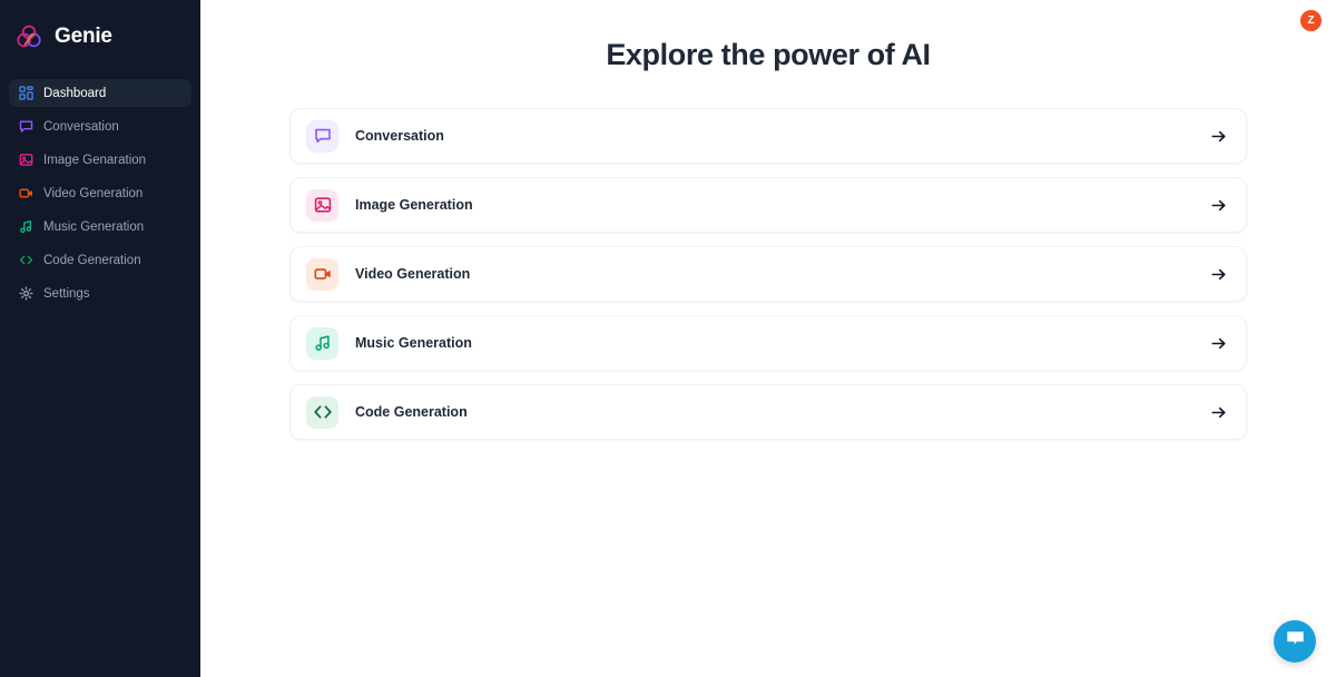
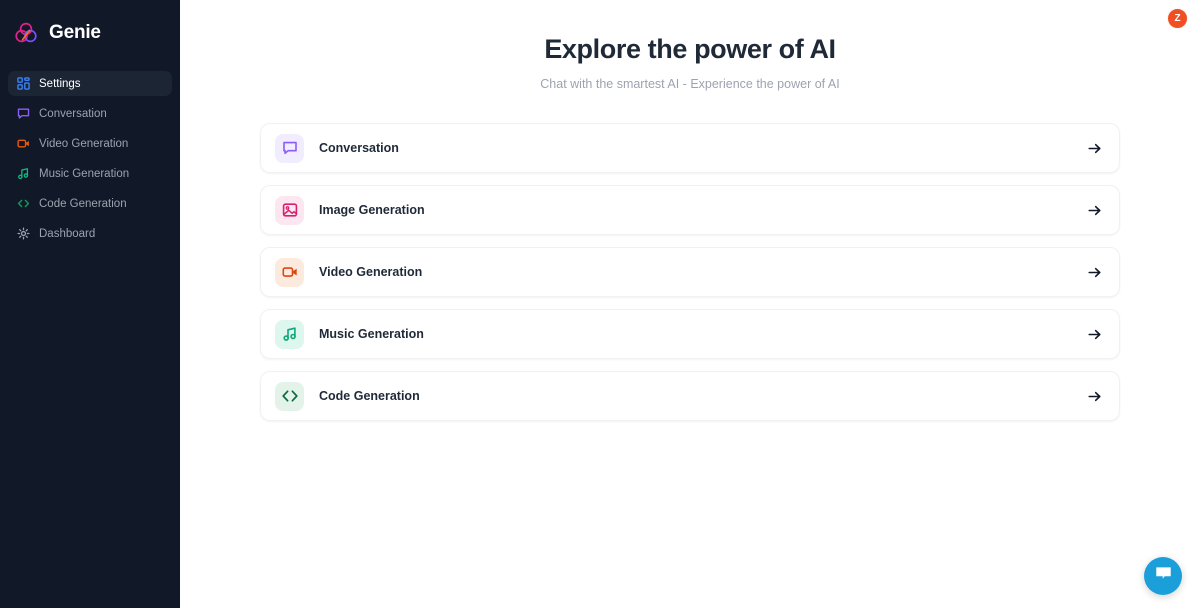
  Genie
- Dashboard
+ Settings
  Conversation
- Image Genaration
  Video Generation
  Music Generation
  Code Generation
- Settings
+ Dashboard
  Z
  Explore the power of AI
+ Chat with the smartest AI - Experience the power of AI
  Conversation
  Image Generation
  Video Generation
  Music Generation
  Code Generation
